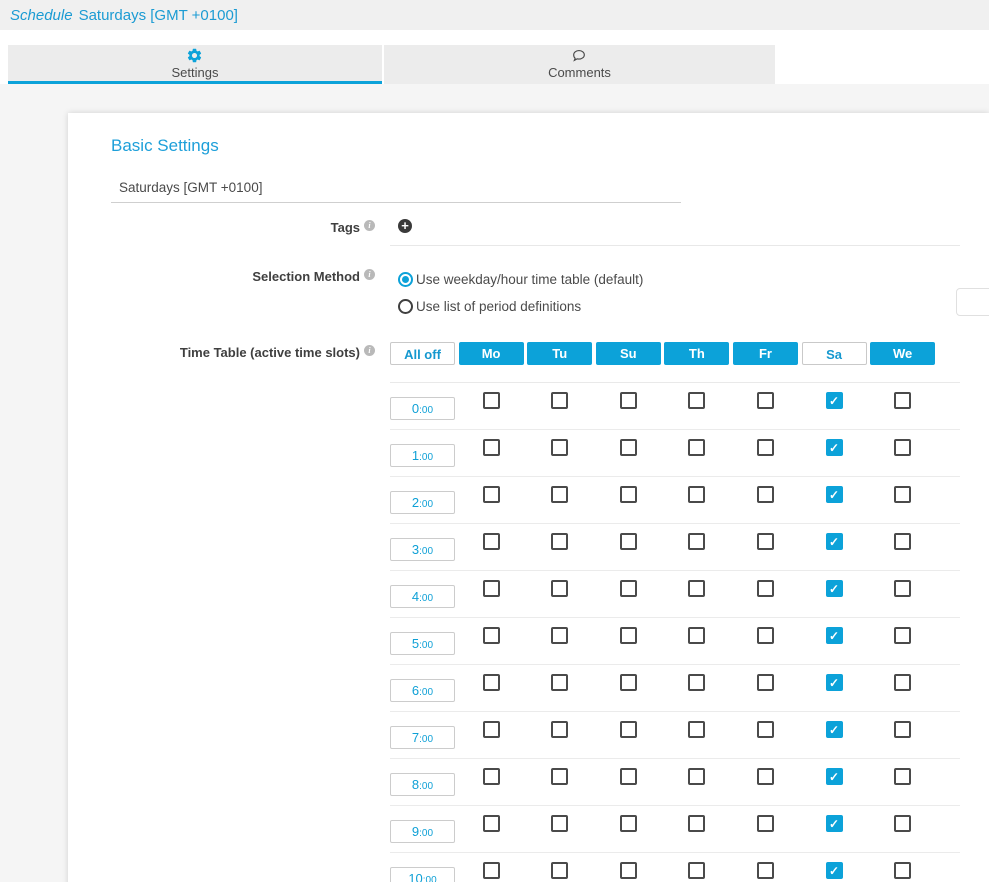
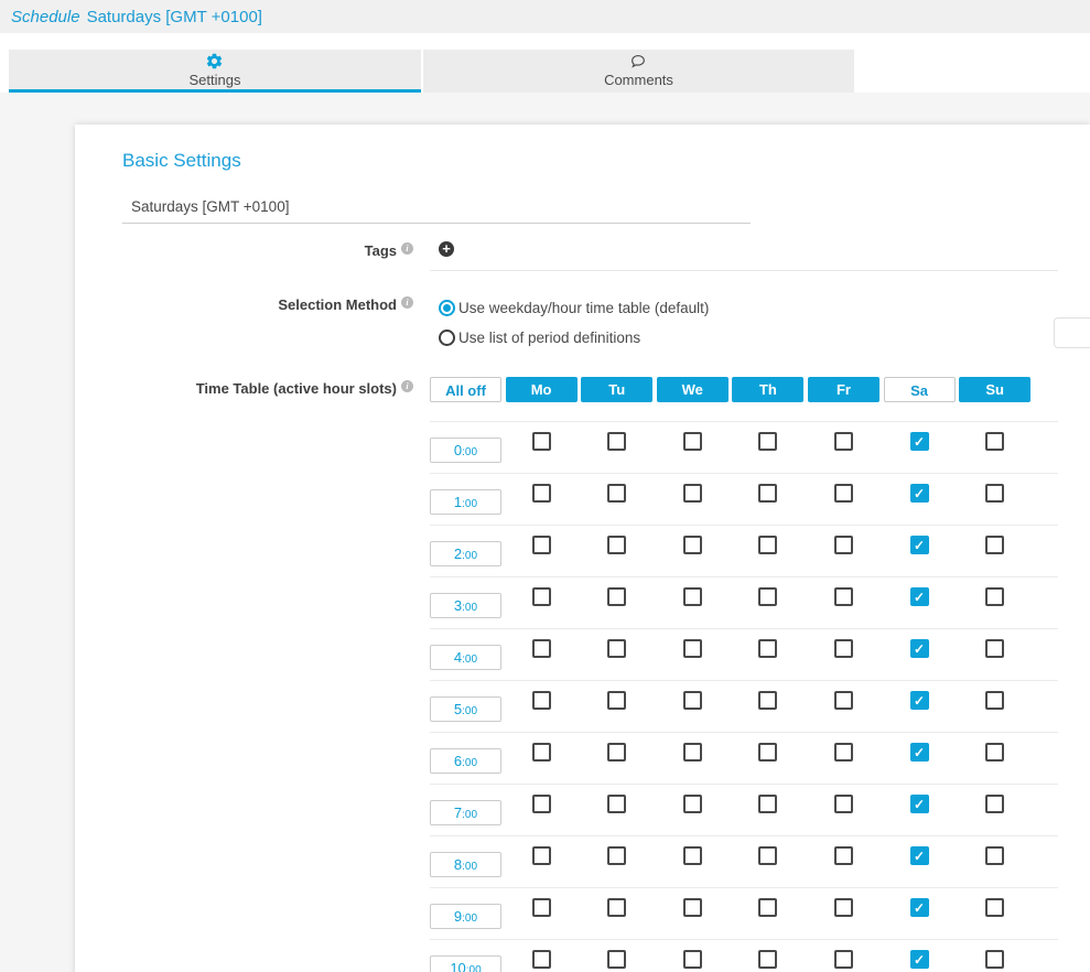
  Schedule
  Saturdays [GMT +0100]
  Settings
  Comments
  Basic Settings
  Saturdays [GMT +0100]
  Tags i
  +
  Selection Method i
  Use weekday/hour time table (default)
  Use list of period definitions
- Time Table (active time slots) i
+ Time Table (active hour slots) i
  All off
  Mo
  Tu
- Su
+ We
  Th
  Fr
  Sa
- We
+ Su
  0:00
  ✓
  1:00
  ✓
  2:00
  ✓
  3:00
  ✓
  4:00
  ✓
  5:00
  ✓
  6:00
  ✓
  7:00
  ✓
  8:00
  ✓
  9:00
  ✓
  10:00
  ✓
